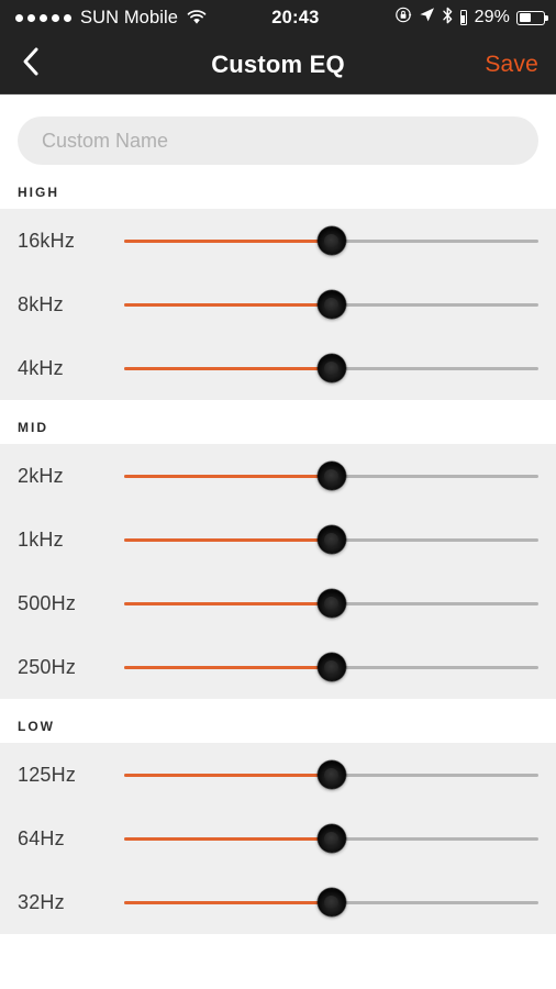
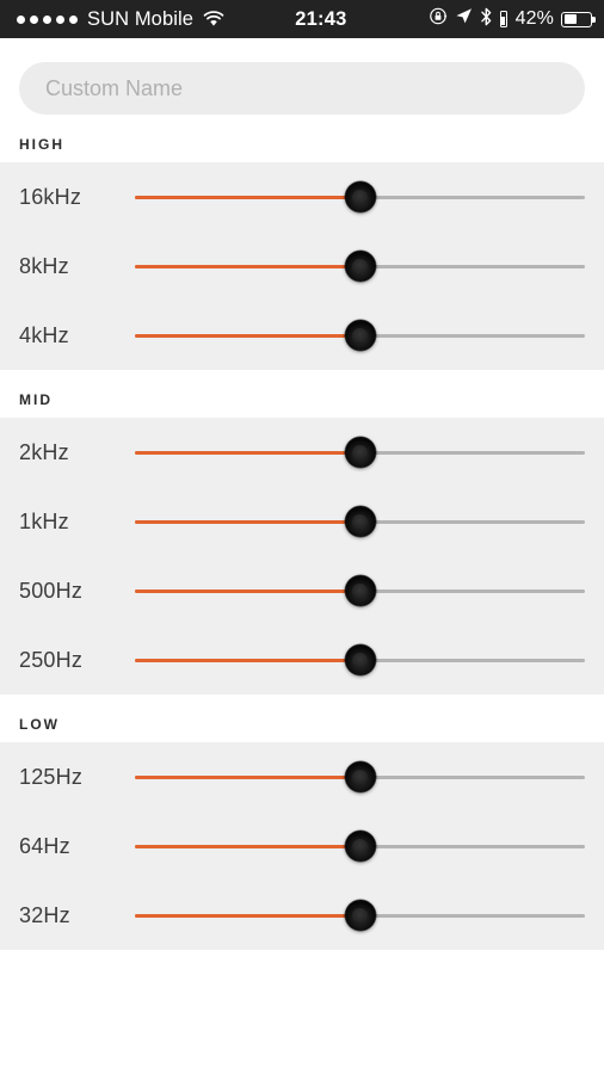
  SUN Mobile
- 20:43
+ 21:43
- 29%
+ 42%
- Custom EQ
- Save
  Custom Name
  HIGH
  16kHz
  8kHz
  4kHz
  MID
  2kHz
  1kHz
  500Hz
  250Hz
  LOW
  125Hz
  64Hz
  32Hz
